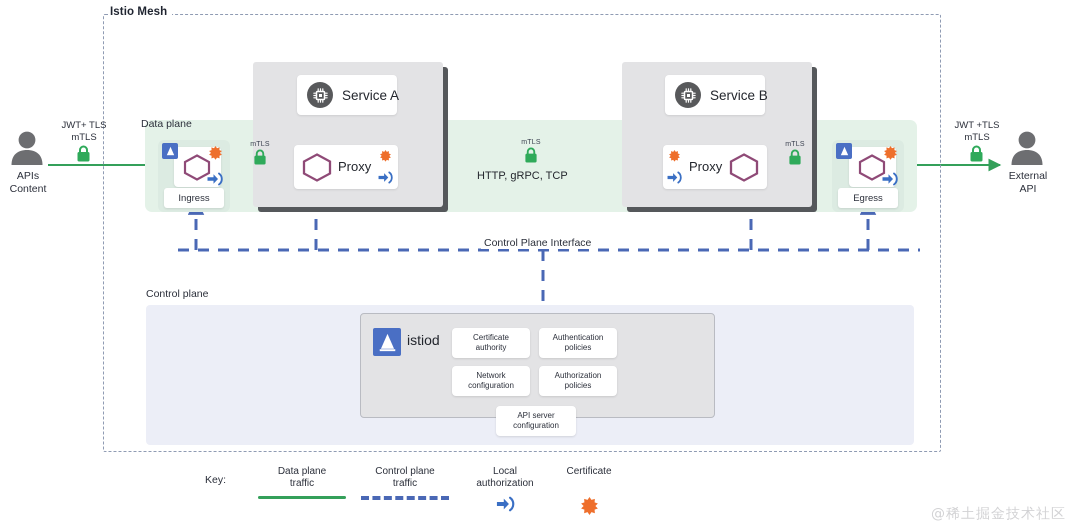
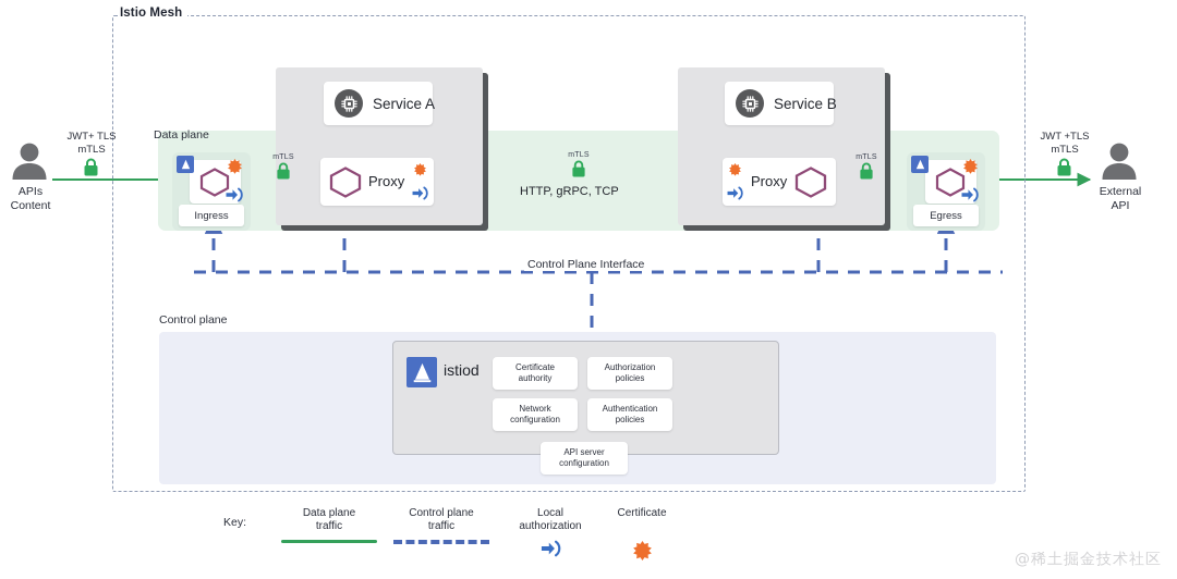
  Istio Mesh
  Control plane
  Data plane
  APIs
  Content
  External
  API
  JWT+ TLS
  mTLS
  JWT +TLS
  mTLS
  Ingress
  Egress
  Service A
  Service B
  Proxy
  Proxy
  HTTP, gRPC, TCP
  Control Plane Interface
  istiod
  Certificate
  authority
- Authentication
+ Authorization
  policies
  Network
  configuration
- Authorization
+ Authentication
  policies
  API server
  configuration
  Key:
  Data plane
  traffic
  Control plane
  traffic
  Local
  authorization
  Certificate
  @稀土掘金技术社区
